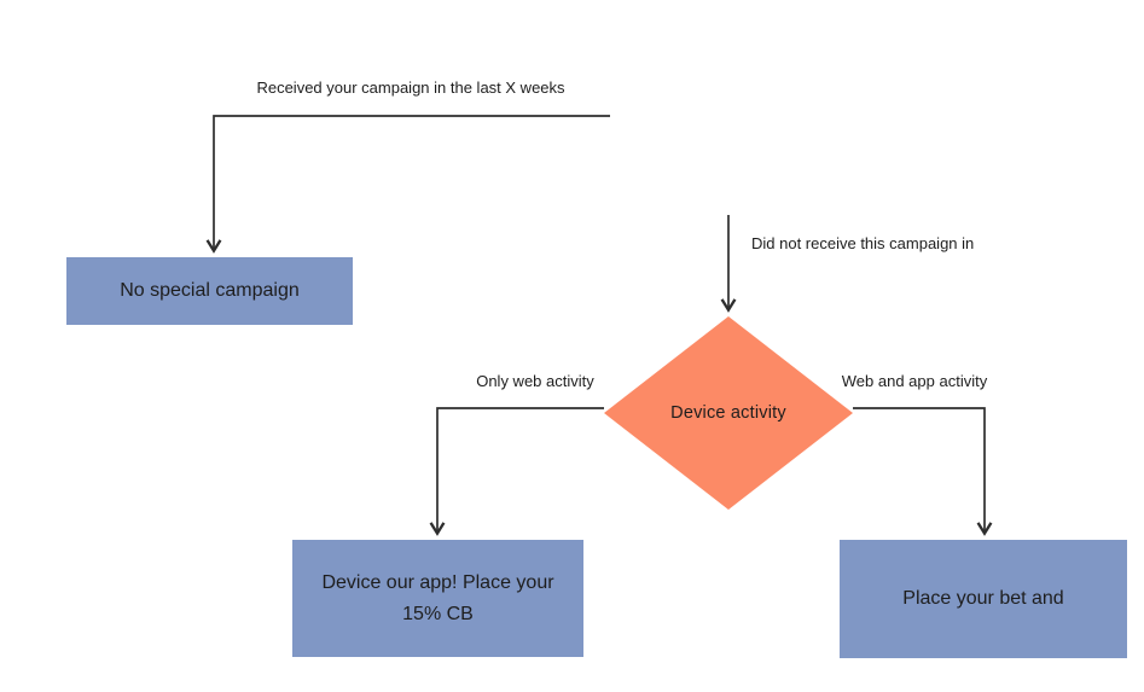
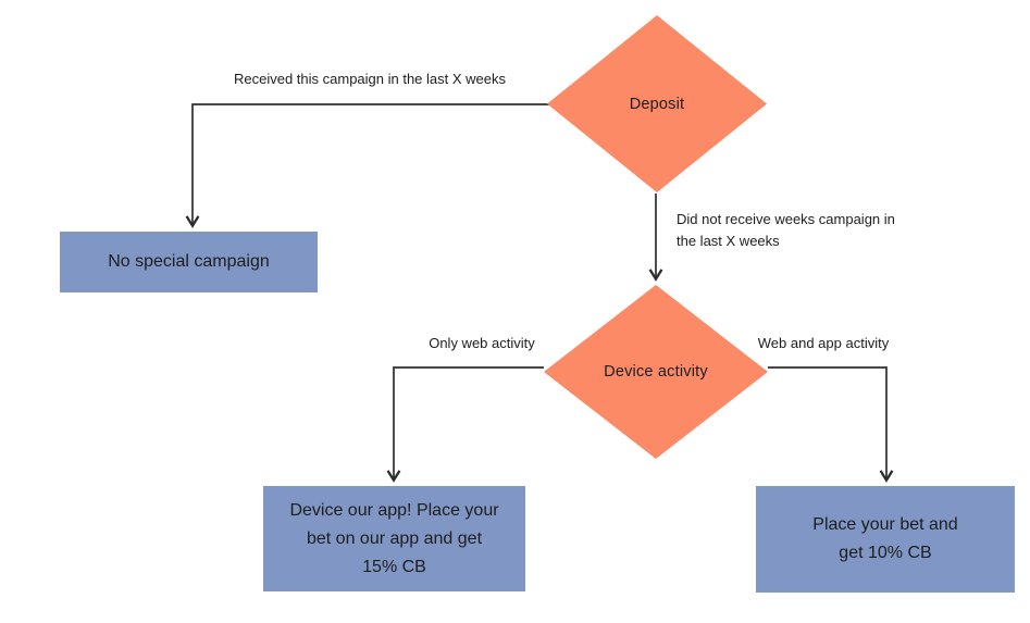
+ Deposit
  Device activity
  No special campaign
  Device our app! Place your
+ bet on our app and get
  15% CB
  Place your bet and
+ get 10% CB
- Received your campaign in the last X weeks
+ Received this campaign in the last X weeks
- Did not receive this campaign in
+ Did not receive weeks campaign in
+ the last X weeks
  Only web activity
  Web and app activity
